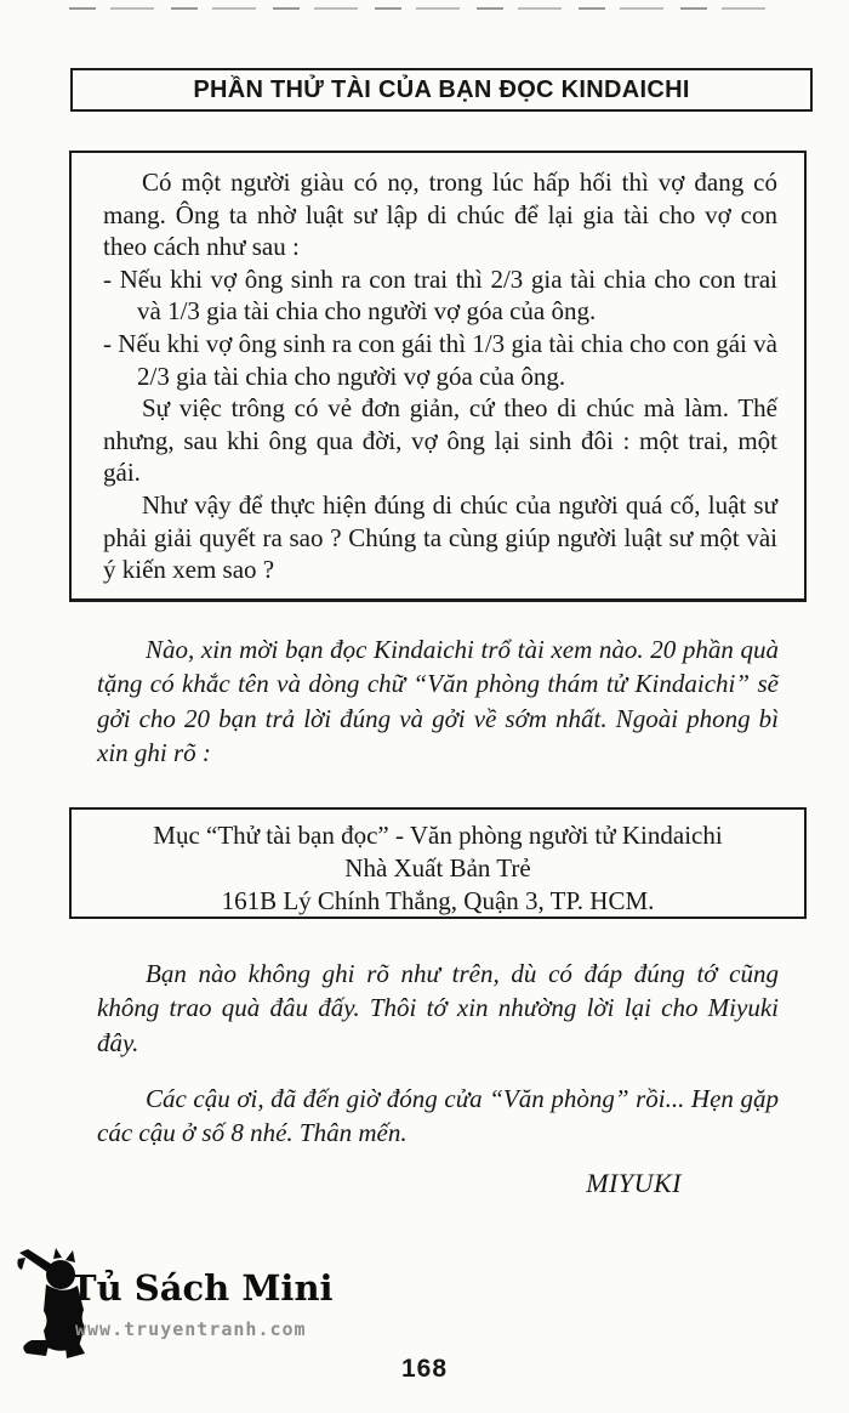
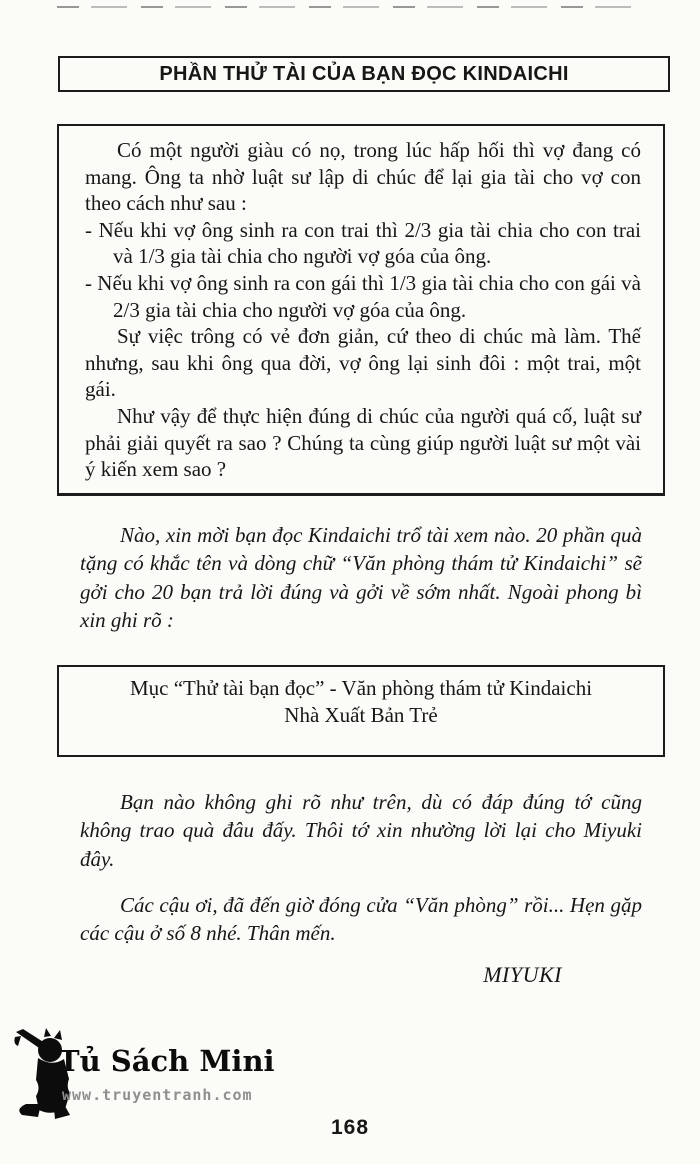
  PHẦN THỬ TÀI CỦA BẠN ĐỌC KINDAICHI
  Có một người giàu có nọ, trong lúc hấp hối thì vợ đang có mang. Ông ta nhờ luật sư lập di chúc để lại gia tài cho vợ con theo cách như sau :
  - Nếu khi vợ ông sinh ra con trai thì 2/3 gia tài chia cho con trai và 1/3 gia tài chia cho người vợ góa của ông.
  - Nếu khi vợ ông sinh ra con gái thì 1/3 gia tài chia cho con gái và 2/3 gia tài chia cho người vợ góa của ông.
  Sự việc trông có vẻ đơn giản, cứ theo di chúc mà làm. Thế nhưng, sau khi ông qua đời, vợ ông lại sinh đôi : một trai, một gái.
  Như vậy để thực hiện đúng di chúc của người quá cố, luật sư phải giải quyết ra sao ? Chúng ta cùng giúp người luật sư một vài ý kiến xem sao ?
  Nào, xin mời bạn đọc Kindaichi trổ tài xem nào. 20 phần quà tặng có khắc tên và dòng chữ “Văn phòng thám tử Kindaichi” sẽ gởi cho 20 bạn trả lời đúng và gởi về sớm nhất. Ngoài phong bì xin ghi rõ :
- Mục “Thử tài bạn đọc” - Văn phòng người tử Kindaichi
+ Mục “Thử tài bạn đọc” - Văn phòng thám tử Kindaichi
  Nhà Xuất Bản Trẻ
- 161B Lý Chính Thắng, Quận 3, TP. HCM.
  Bạn nào không ghi rõ như trên, dù có đáp đúng tớ cũng không trao quà đâu đấy. Thôi tớ xin nhường lời lại cho Miyuki đây.
  Các cậu ơi, đã đến giờ đóng cửa “Văn phòng” rồi... Hẹn gặp các cậu ở số 8 nhé. Thân mến.
  MIYUKI
  Tủ Sách Mini
  www.truyentranh.com
  168
